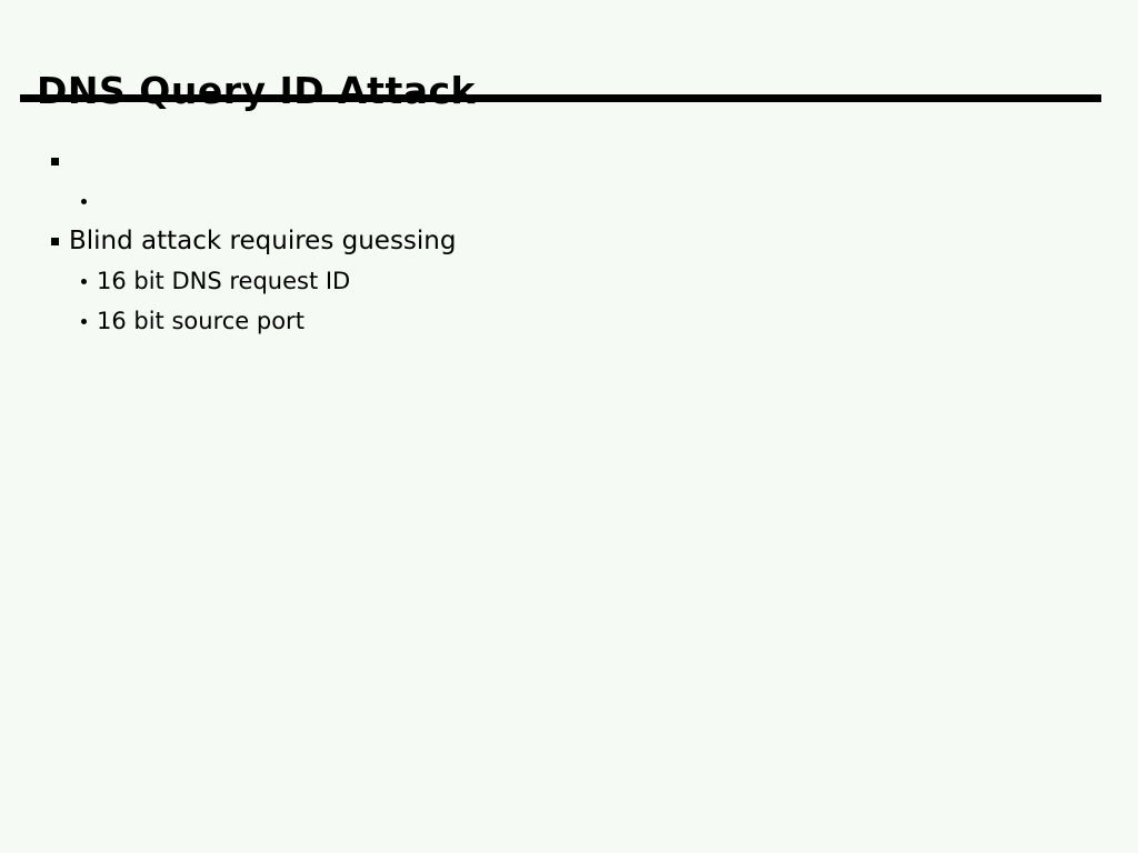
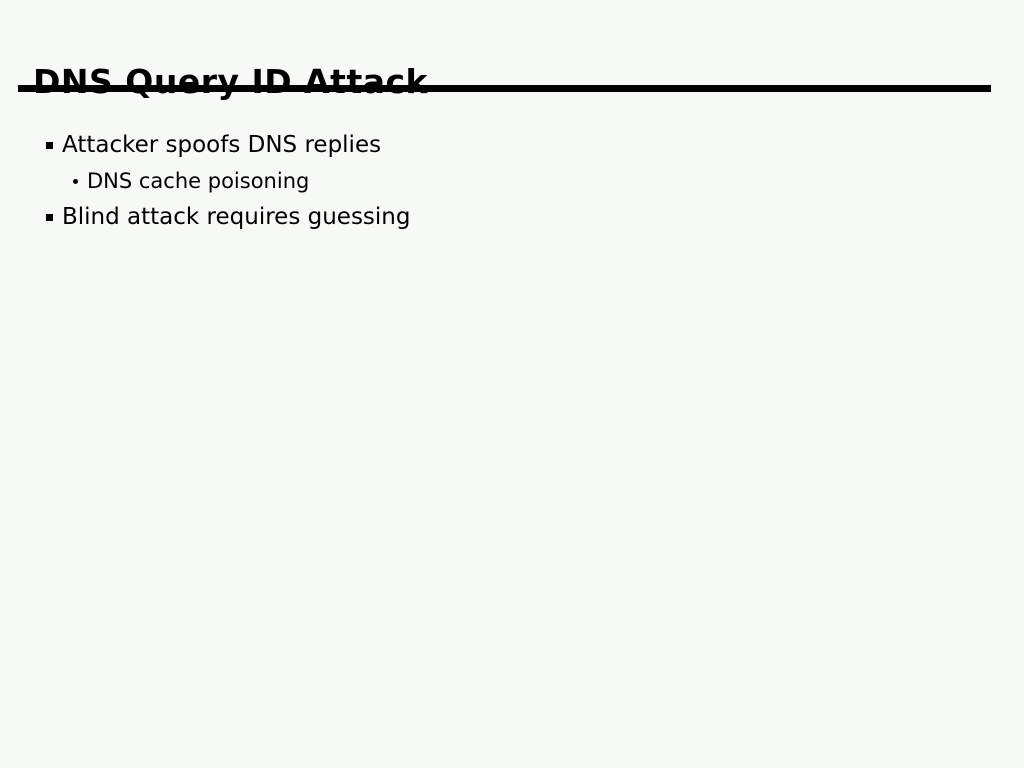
  DNS Query ID Attack
+ Attacker spoofs DNS replies
+ DNS cache poisoning
  Blind attack requires guessing
- 16 bit DNS request ID
- 16 bit source port
